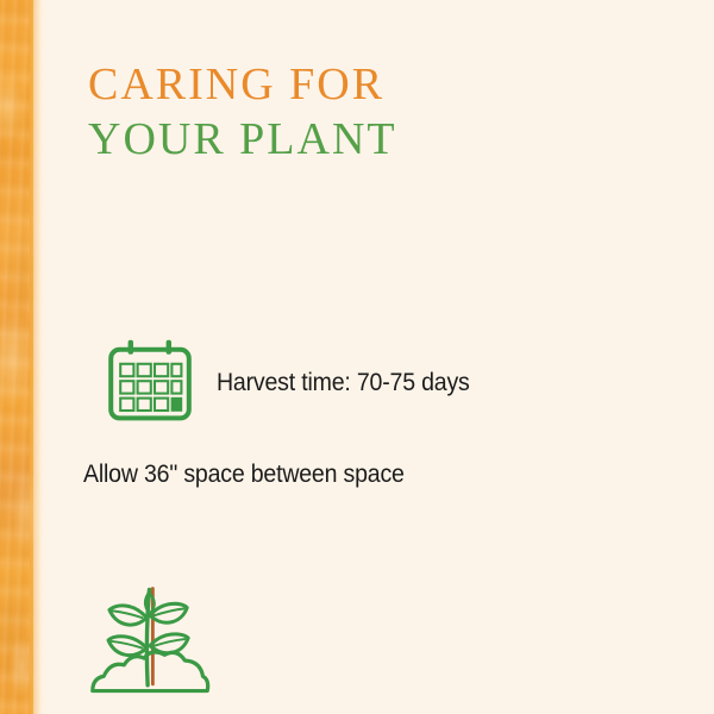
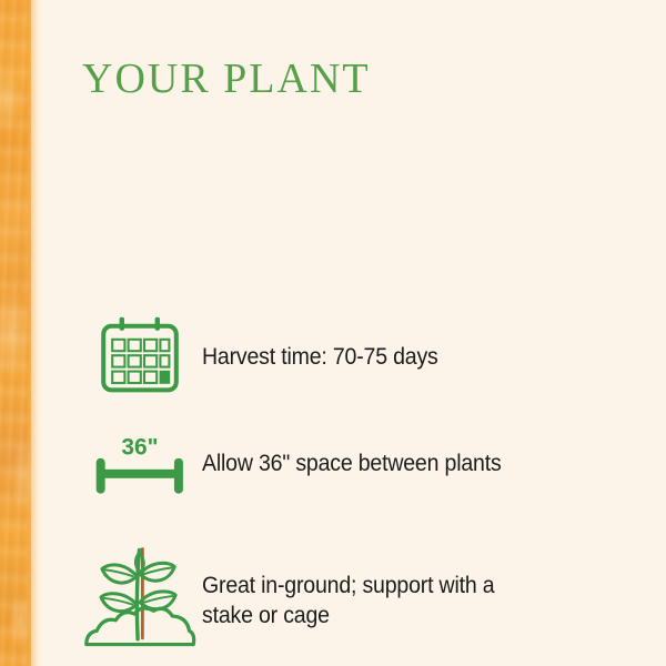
- CARING FOR
  YOUR PLANT
  Harvest time: 70-75 days
+ 36"
- Allow 36" space between space
+ Allow 36" space between plants
+ Great in-ground; support with a
+ stake or cage
